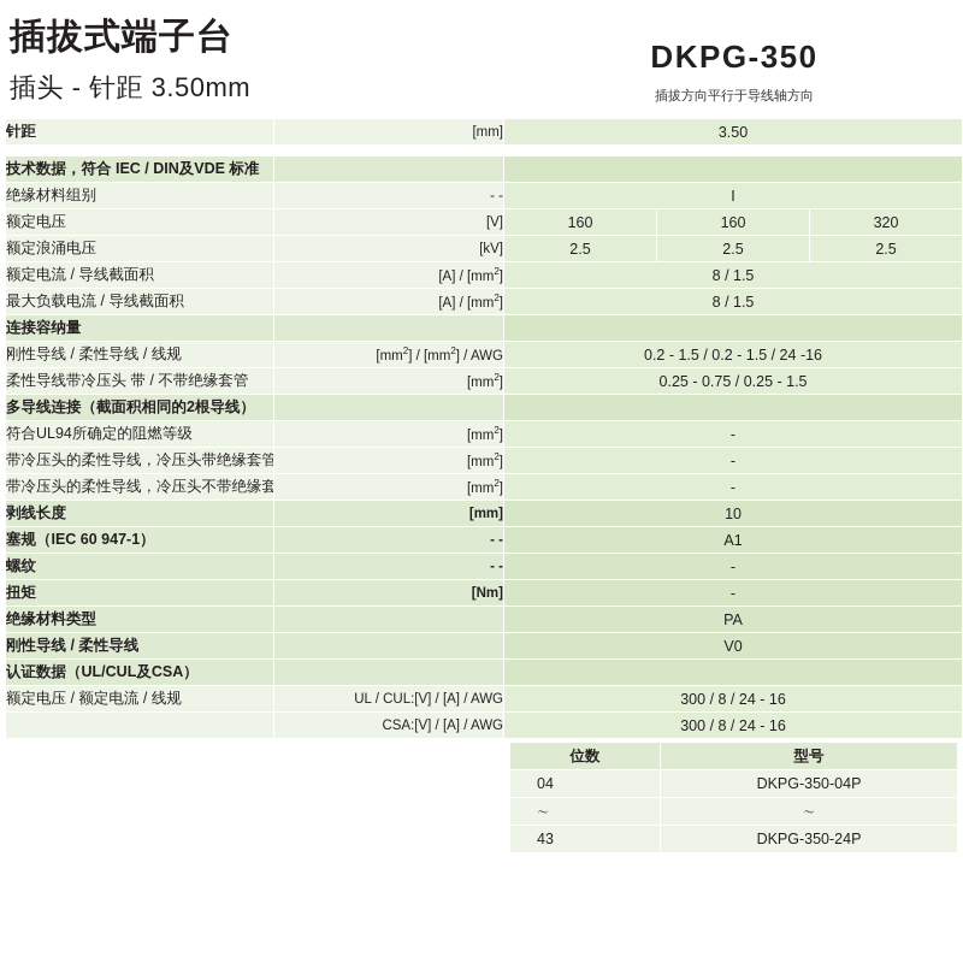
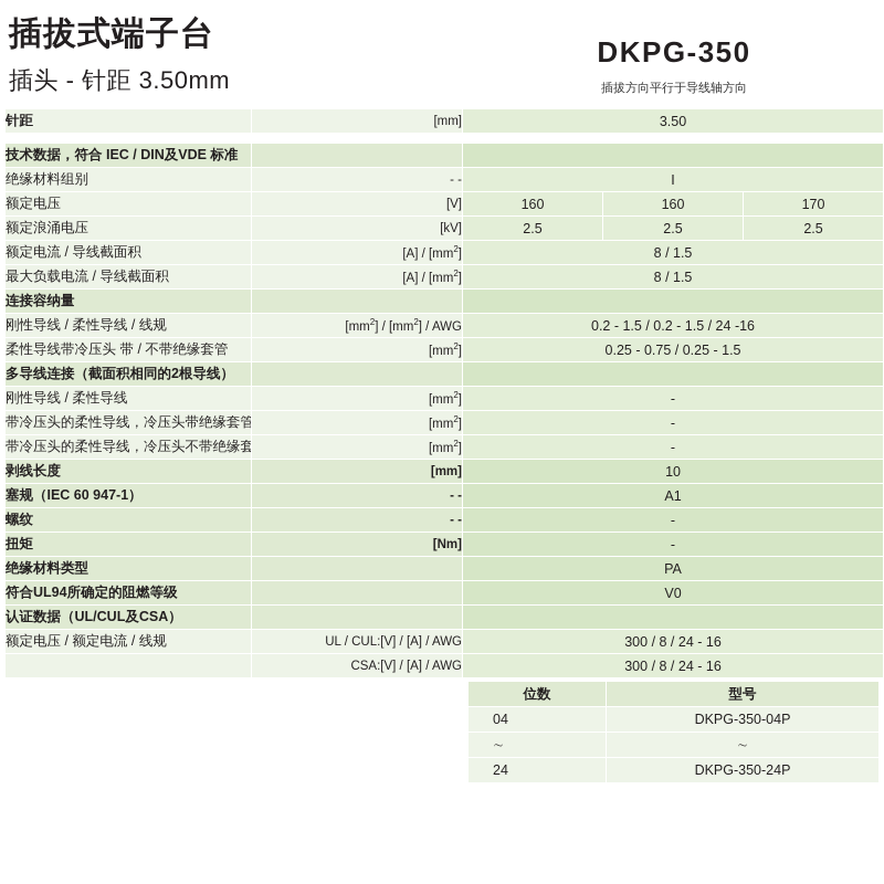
  插拔式端子台
  插头 - 针距 3.50mm
  DKPG-350
  插拔方向平行于导线轴方向
  针距	[mm]	3.50
  技术数据，符合 IEC / DIN及VDE 标准
  绝缘材料组别	- -	I
- 额定电压	[V]	160	160	320
+ 额定电压	[V]	160	160	170
  额定浪涌电压	[kV]	2.5	2.5	2.5
  额定电流 / 导线截面积	[A] / [mm2]	8 / 1.5
  最大负载电流 / 导线截面积	[A] / [mm2]	8 / 1.5
  连接容纳量
  刚性导线 / 柔性导线 / 线规	[mm2] / [mm2] / AWG	0.2 - 1.5 / 0.2 - 1.5 / 24 -16
  柔性导线带冷压头 带 / 不带绝缘套管	[mm2]	0.25 - 0.75 / 0.25 - 1.5
  多导线连接（截面积相同的2根导线）
- 符合UL94所确定的阻燃等级	[mm2]	-
+ 刚性导线 / 柔性导线	[mm2]	-
  带冷压头的柔性导线，冷压头带绝缘套管	[mm2]	-
  带冷压头的柔性导线，冷压头不带绝缘套	[mm2]	-
  剥线长度	[mm]	10
  塞规（IEC 60 947-1）	- -	A1
  螺纹	- -	-
  扭矩	[Nm]	-
  绝缘材料类型		PA
- 刚性导线 / 柔性导线		V0
+ 符合UL94所确定的阻燃等级		V0
  认证数据（UL/CUL及CSA）
  额定电压 / 额定电流 / 线规	UL / CUL:[V] / [A] / AWG	300 / 8 / 24 - 16
  	CSA:[V] / [A] / AWG	300 / 8 / 24 - 16
  位数	型号
  04	DKPG-350-04P
  ∼	∼
- 43	DKPG-350-24P
+ 24	DKPG-350-24P
